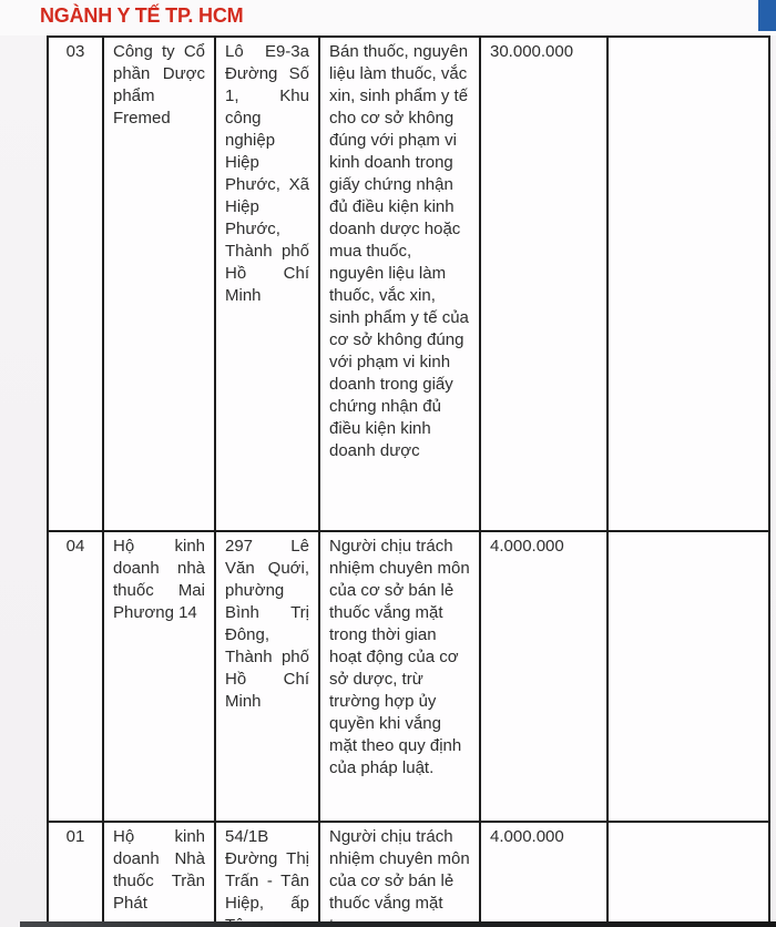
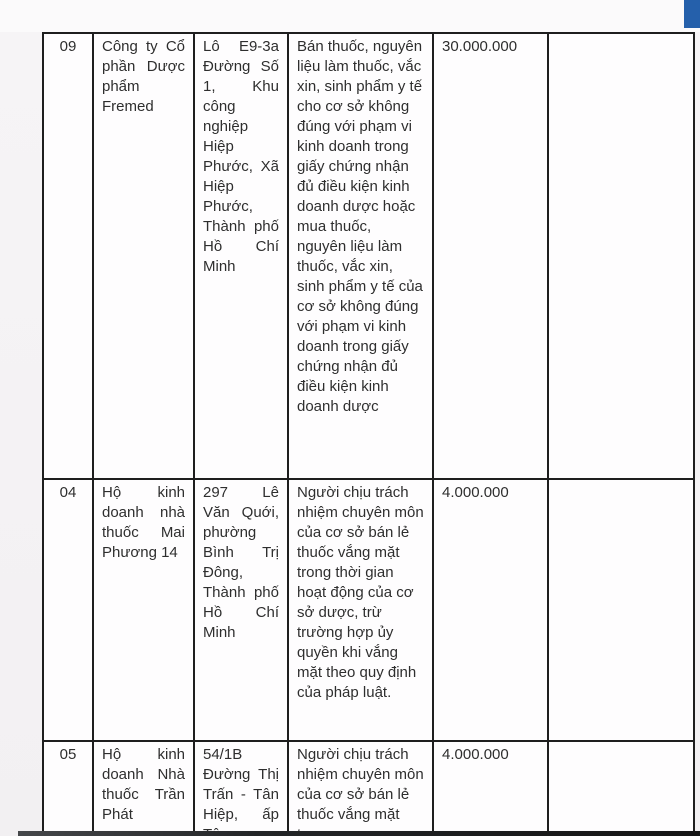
- NGÀNH Y TẾ TP. HCM
- 03	Công ty Cổ phần Dược phẩm Fremed	Lô E9-3a Đường Số 1, Khu công nghiệp Hiệp Phước, Xã Hiệp Phước, Thành phố Hồ Chí Minh	Bán thuốc, nguyên liệu làm thuốc, vắc xin, sinh phẩm y tế cho cơ sở không đúng với phạm vi kinh doanh trong giấy chứng nhận đủ điều kiện kinh doanh dược hoặc mua thuốc, nguyên liệu làm thuốc, vắc xin, sinh phẩm y tế của cơ sở không đúng với phạm vi kinh doanh trong giấy chứng nhận đủ điều kiện kinh doanh dược	30.000.000
+ 09	Công ty Cổ phần Dược phẩm Fremed	Lô E9-3a Đường Số 1, Khu công nghiệp Hiệp Phước, Xã Hiệp Phước, Thành phố Hồ Chí Minh	Bán thuốc, nguyên liệu làm thuốc, vắc xin, sinh phẩm y tế cho cơ sở không đúng với phạm vi kinh doanh trong giấy chứng nhận đủ điều kiện kinh doanh dược hoặc mua thuốc, nguyên liệu làm thuốc, vắc xin, sinh phẩm y tế của cơ sở không đúng với phạm vi kinh doanh trong giấy chứng nhận đủ điều kiện kinh doanh dược	30.000.000
  04	Hộ kinh doanh nhà thuốc Mai Phương 14	297 Lê Văn Quới, phường Bình Trị Đông, Thành phố Hồ Chí Minh	Người chịu trách nhiệm chuyên môn của cơ sở bán lẻ thuốc vắng mặt trong thời gian hoạt động của cơ sở dược, trừ trường hợp ủy quyền khi vắng mặt theo quy định của pháp luật.	4.000.000
- 01	Hộ kinh doanh Nhà thuốc Trần Phát	54/1B Đường Thị Trấn - Tân Hiệp, ấp	Người chịu trách nhiệm chuyên môn của cơ sở bán lẻ thuốc vắng mặt	4.000.000
+ 05	Hộ kinh doanh Nhà thuốc Trần Phát	54/1B Đường Thị Trấn - Tân Hiệp, ấp	Người chịu trách nhiệm chuyên môn của cơ sở bán lẻ thuốc vắng mặt	4.000.000
